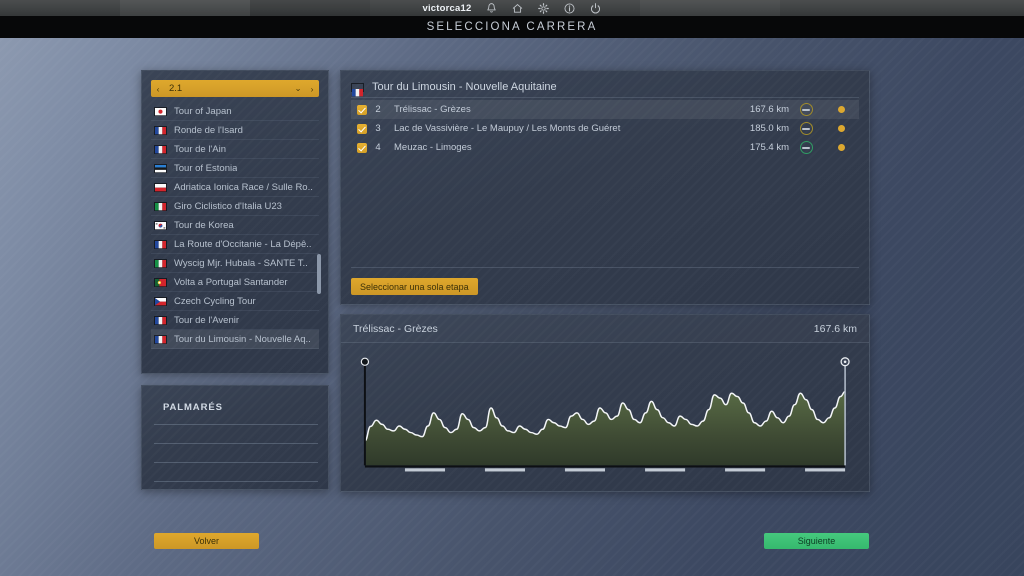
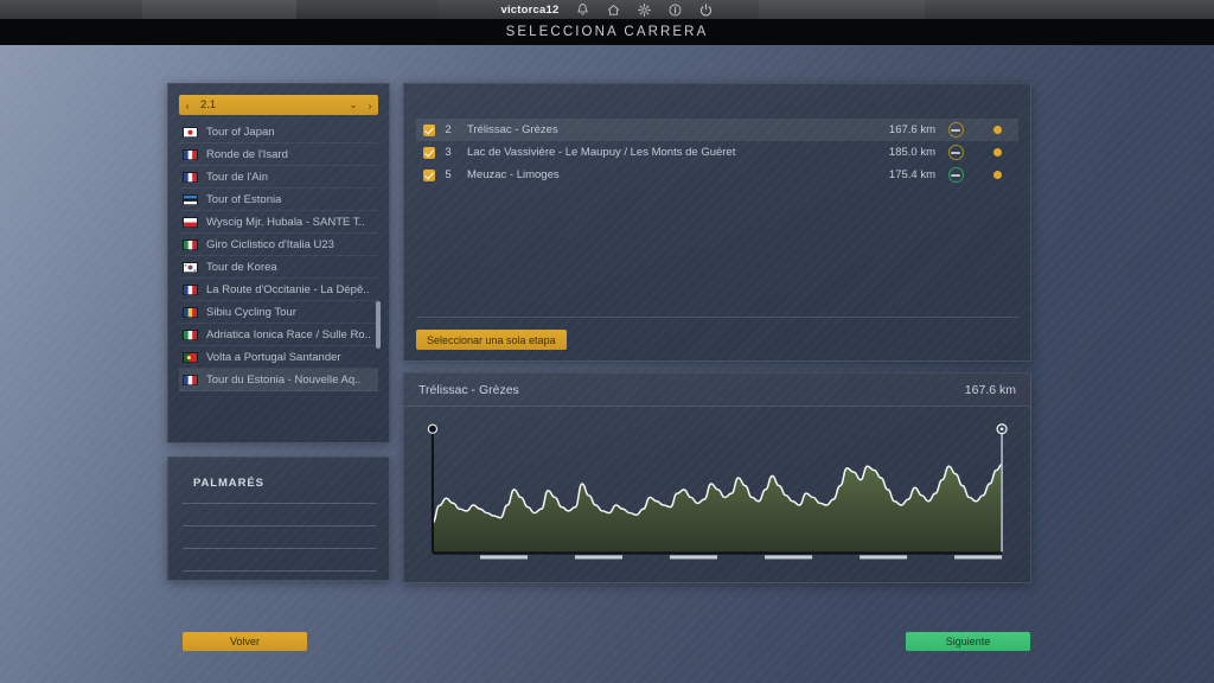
  victorca12
  SELECCIONA CARRERA
  ‹
  2.1
  ⌄
  ›
  Tour of Japan
  Ronde de l'Isard
  Tour de l'Ain
  Tour of Estonia
- Adriatica Ionica Race / Sulle Ro..
+ Wyscig Mjr. Hubala - SANTE T..
  Giro Ciclistico d'Italia U23
  Tour de Korea
  La Route d'Occitanie - La Dépê..
+ Sibiu Cycling Tour
- Wyscig Mjr. Hubala - SANTE T..
+ Adriatica Ionica Race / Sulle Ro..
  Volta a Portugal Santander
- Czech Cycling Tour
- Tour de l'Avenir
- Tour du Limousin - Nouvelle Aq..
+ Tour du Estonia - Nouvelle Aq..
  PALMARÉS
- Tour du Limousin - Nouvelle Aquitaine
  2
  Trélissac - Grèzes
  167.6 km
  3
  Lac de Vassivière - Le Maupuy / Les Monts de Guéret
  185.0 km
- 4
+ 5
  Meuzac - Limoges
  175.4 km
  Seleccionar una sola etapa
  Trélissac - Grèzes
  167.6 km
  Volver
  Siguiente
